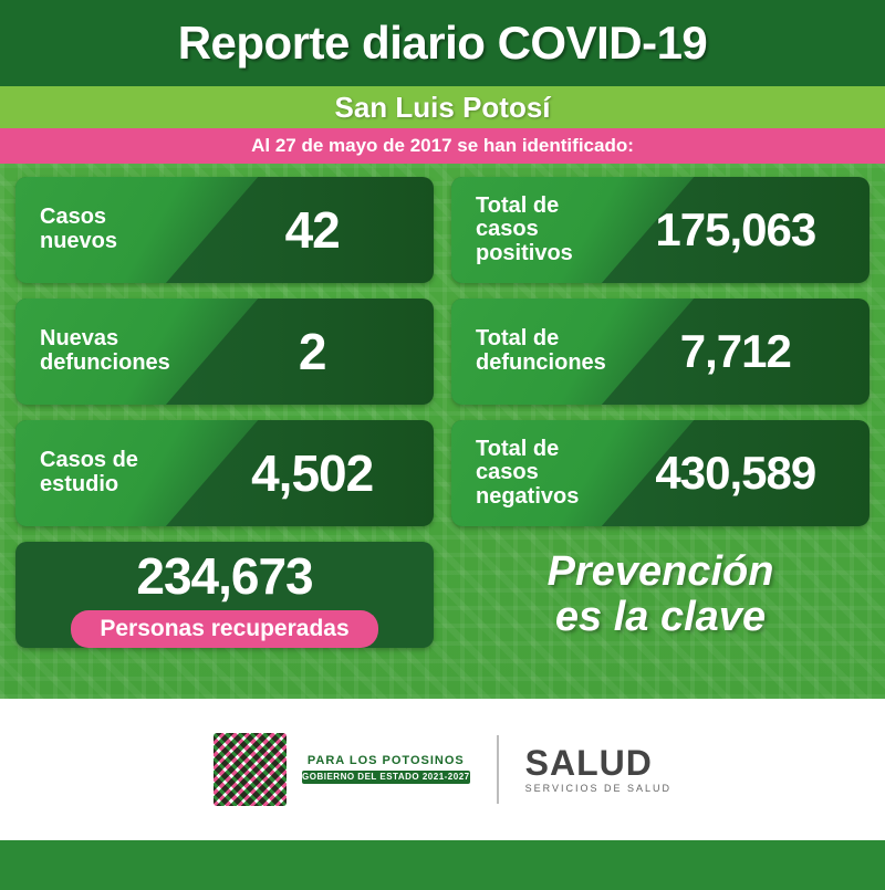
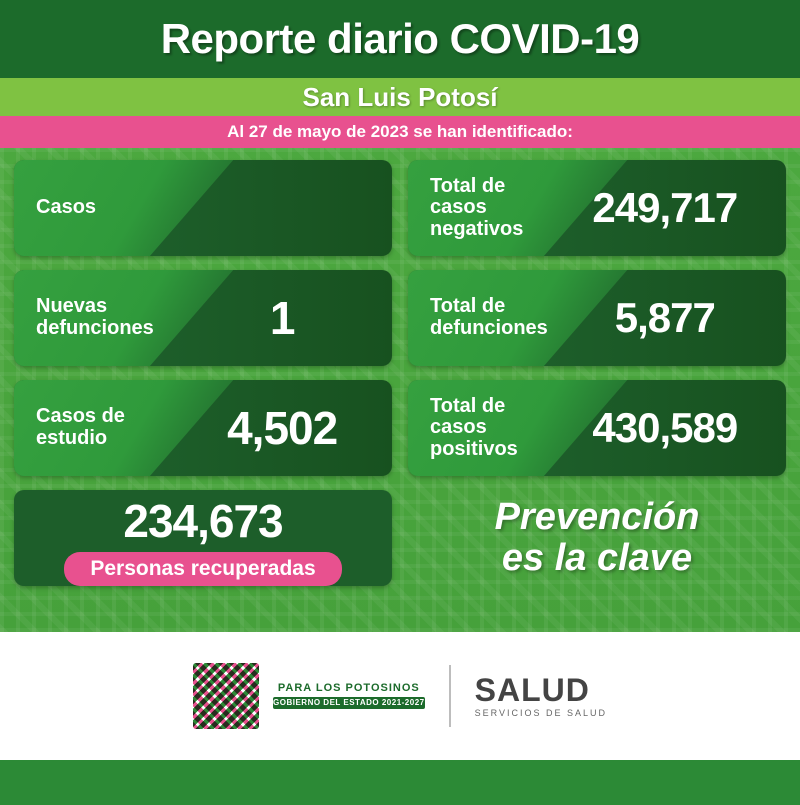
  Reporte diario COVID-19
  San Luis Potosí
- Al 27 de mayo de 2017 se han identificado:
+ Al 27 de mayo de 2023 se han identificado:
  Casos
- nuevos
- 42
  Total de
  casos
- positivos
+ negativos
- 175,063
+ 249,717
  Nuevas
  defunciones
- 2
+ 1
  Total de
  defunciones
- 7,712
+ 5,877
  Casos de
  estudio
  4,502
  Total de
  casos
- negativos
+ positivos
  430,589
  234,673
  Personas recuperadas
  Prevención
  es la clave
  PARA LOS POTOSINOS
  GOBIERNO DEL ESTADO 2021-2027
  SALUD
  SERVICIOS DE SALUD
